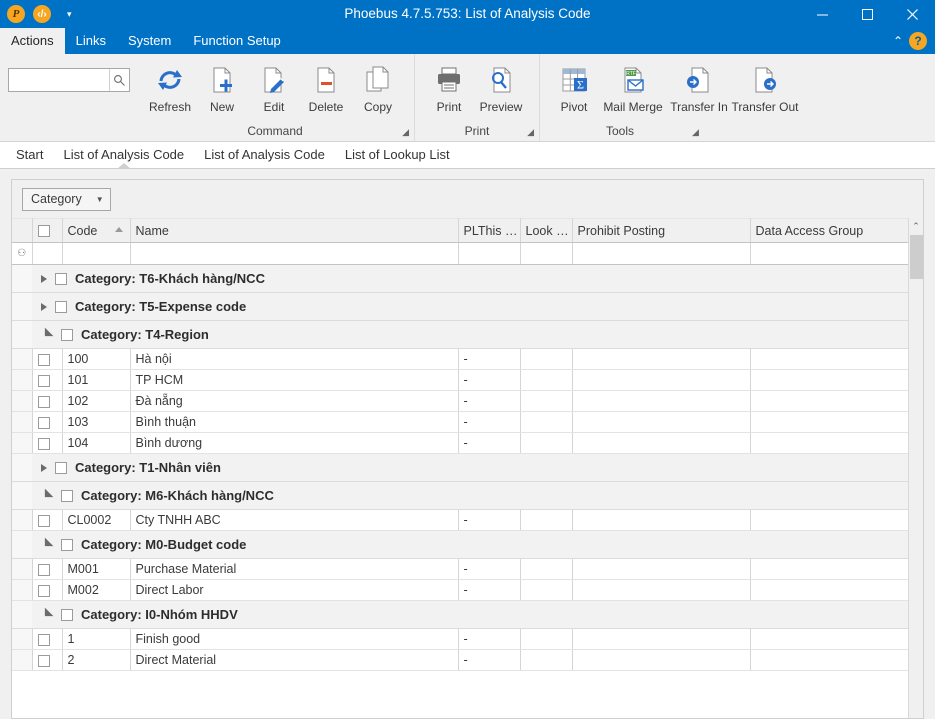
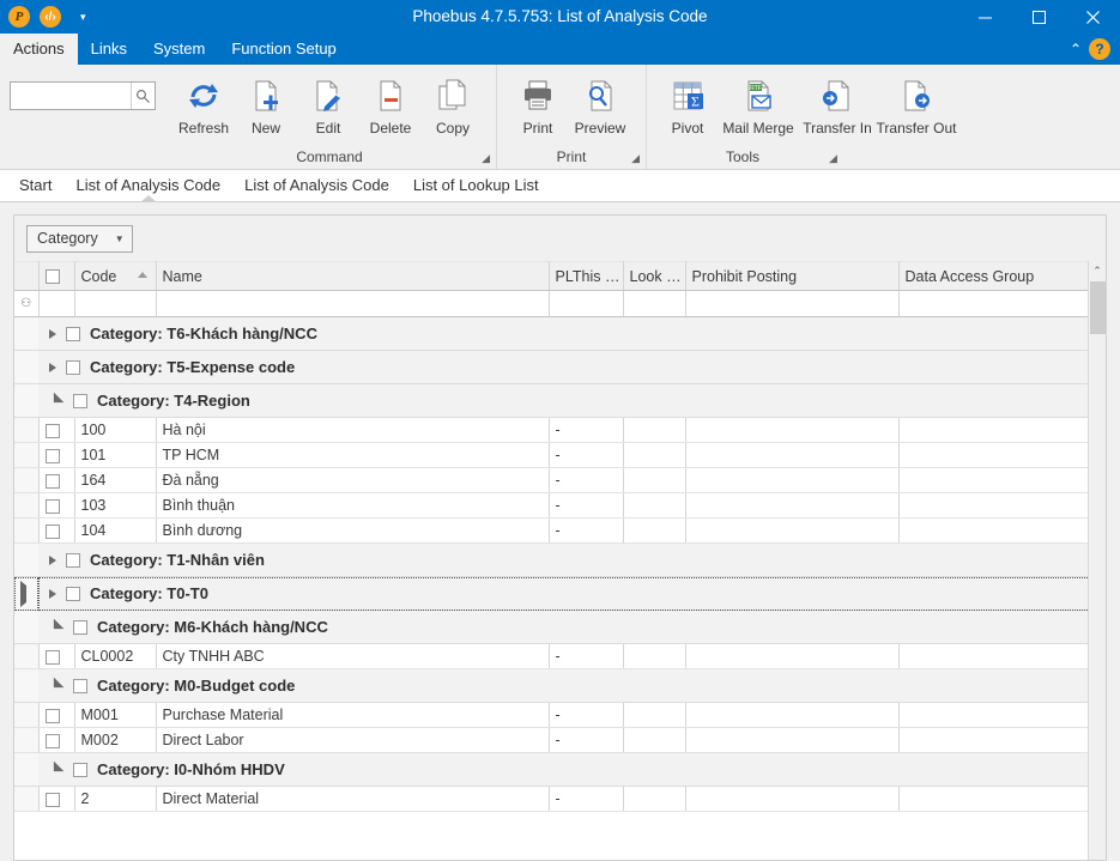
  P
  ‹/›
  ▾
  Phoebus 4.7.5.753: List of Analysis Code
  Actions
  Links
  System
  Function Setup
  ⌃
  ?
  Refresh
  New
  Edit
  Delete
  Copy
  Command
  ◢
  Print
  Preview
  Print
  ◢
  Σ
  Pivot
  Mail Merge
  Transfer In
  Transfer Out
  Tools
  ◢
  Start
  List of Analysis Code
  List of Analysis Code
  List of Lookup List
  Category
  ▼
  		Code	Name	PLThis …	Look …	Prohibit Posting	Data Access Group
  ⚇
  	Category: T6-Khách hàng/NCC
  	Category: T5-Expense code
  	Category: T4-Region
  		100	Hà nội	-
  		101	TP HCM	-
- 		102	Đà nẵng	-
+ 		164	Đà nẵng	-
  		103	Bình thuận	-
  		104	Bình dương	-
  	Category: T1-Nhân viên
+ 	Category: T0-T0
  	Category: M6-Khách hàng/NCC
  		CL0002	Cty TNHH ABC	-
  	Category: M0-Budget code
  		M001	Purchase Material	-
  		M002	Direct Labor	-
  	Category: I0-Nhóm HHDV
- 		1	Finish good	-
  		2	Direct Material	-
  ⌃
